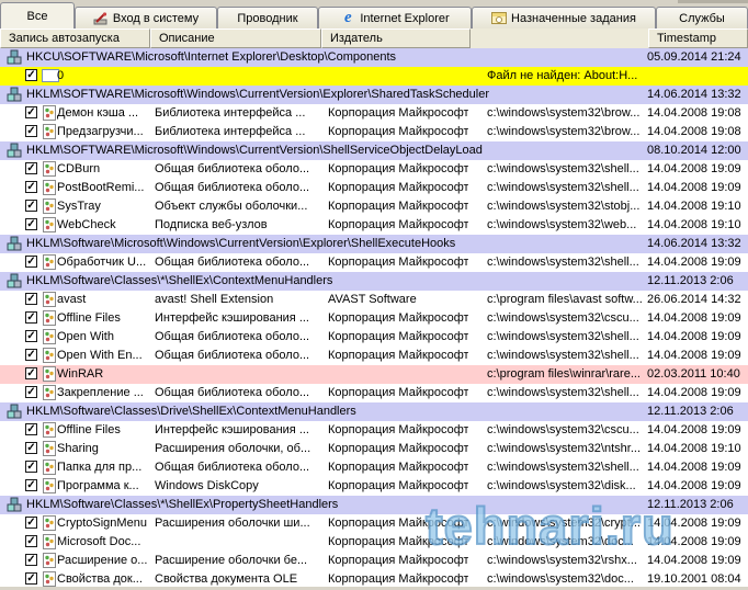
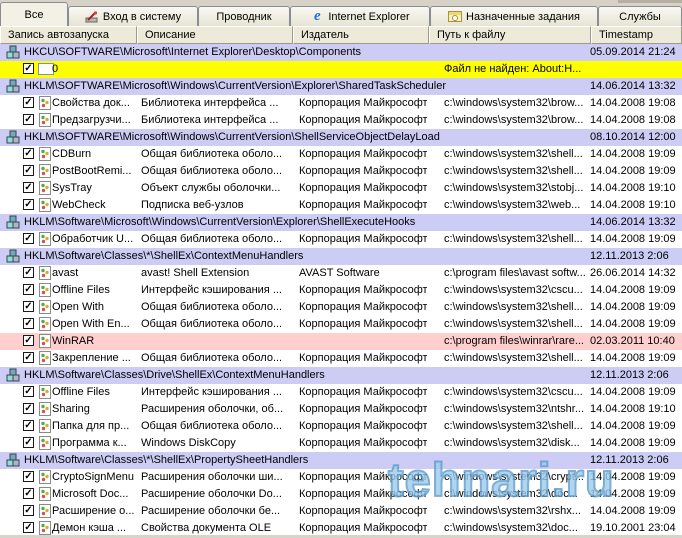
  Все
  Вход в систему
  Проводник
  e
  Internet Explorer
  Назначенные задания
  Службы
  Запись автозапуска
  Описание
  Издатель
+ Путь к файлу
  Timestamp
  HKCU\SOFTWARE\Microsoft\Internet Explorer\Desktop\Components
  05.09.2014 21:24
  ✓
  0
  Файл не найден: About:H...
  HKLM\SOFTWARE\Microsoft\Windows\CurrentVersion\Explorer\SharedTaskScheduler
  14.06.2014 13:32
  ✓
- Демон кэша ...
+ Свойства док...
  Библиотека интерфейса ...
  Корпорация Майкрософт
  c:\windows\system32\brow...
  14.04.2008 19:08
  ✓
  Предзагрузчи...
  Библиотека интерфейса ...
  Корпорация Майкрософт
  c:\windows\system32\brow...
  14.04.2008 19:08
  HKLM\SOFTWARE\Microsoft\Windows\CurrentVersion\ShellServiceObjectDelayLoad
  08.10.2014 12:00
  ✓
  CDBurn
  Общая библиотека оболо...
  Корпорация Майкрософт
  c:\windows\system32\shell...
  14.04.2008 19:09
  ✓
  PostBootRemi...
  Общая библиотека оболо...
  Корпорация Майкрософт
  c:\windows\system32\shell...
  14.04.2008 19:09
  ✓
  SysTray
  Объект службы оболочки...
  Корпорация Майкрософт
  c:\windows\system32\stobj...
  14.04.2008 19:10
  ✓
  WebCheck
  Подписка веб-узлов
  Корпорация Майкрософт
  c:\windows\system32\web...
  14.04.2008 19:10
  HKLM\Software\Microsoft\Windows\CurrentVersion\Explorer\ShellExecuteHooks
  14.06.2014 13:32
  ✓
  Обработчик U...
  Общая библиотека оболо...
  Корпорация Майкрософт
  c:\windows\system32\shell...
  14.04.2008 19:09
  HKLM\Software\Classes\*\ShellEx\ContextMenuHandlers
  12.11.2013 2:06
  ✓
  avast
  avast! Shell Extension
  AVAST Software
  c:\program files\avast softw...
  26.06.2014 14:32
  ✓
  Offline Files
  Интерфейс кэширования ...
  Корпорация Майкрософт
  c:\windows\system32\cscu...
  14.04.2008 19:09
  ✓
  Open With
  Общая библиотека оболо...
  Корпорация Майкрософт
  c:\windows\system32\shell...
  14.04.2008 19:09
  ✓
  Open With En...
  Общая библиотека оболо...
  Корпорация Майкрософт
  c:\windows\system32\shell...
  14.04.2008 19:09
  ✓
  WinRAR
  c:\program files\winrar\rare...
  02.03.2011 10:40
  ✓
  Закрепление ...
  Общая библиотека оболо...
  Корпорация Майкрософт
  c:\windows\system32\shell...
  14.04.2008 19:09
  HKLM\Software\Classes\Drive\ShellEx\ContextMenuHandlers
  12.11.2013 2:06
  ✓
  Offline Files
  Интерфейс кэширования ...
  Корпорация Майкрософт
  c:\windows\system32\cscu...
  14.04.2008 19:09
  ✓
  Sharing
  Расширения оболочки, об...
  Корпорация Майкрософт
  c:\windows\system32\ntshr...
  14.04.2008 19:10
  ✓
  Папка для пр...
  Общая библиотека оболо...
  Корпорация Майкрософт
  c:\windows\system32\shell...
  14.04.2008 19:09
  ✓
  Программа к...
  Windows DiskCopy
  Корпорация Майкрософт
  c:\windows\system32\disk...
  14.04.2008 19:09
  HKLM\Software\Classes\*\ShellEx\PropertySheetHandlers
  12.11.2013 2:06
  ✓
  CryptoSignMenu
  Расширения оболочки ши...
  Корпорация Майкрософт
  c:\windows\system32\crypt...
  14.04.2008 19:09
  ✓
  Microsoft Doc...
+ Расширение оболочки Do...
  Корпорация Майкрософт
  c:\windows\system32\doc...
  14.04.2008 19:09
  ✓
  Расширение о...
  Расширение оболочки бе...
  Корпорация Майкрософт
  c:\windows\system32\rshx...
  14.04.2008 19:09
  ✓
- Свойства док...
+ Демон кэша ...
  Свойства документа OLE
  Корпорация Майкрософт
  c:\windows\system32\doc...
- 19.10.2001 08:04
+ 19.10.2001 23:04
  tehnari.ru
